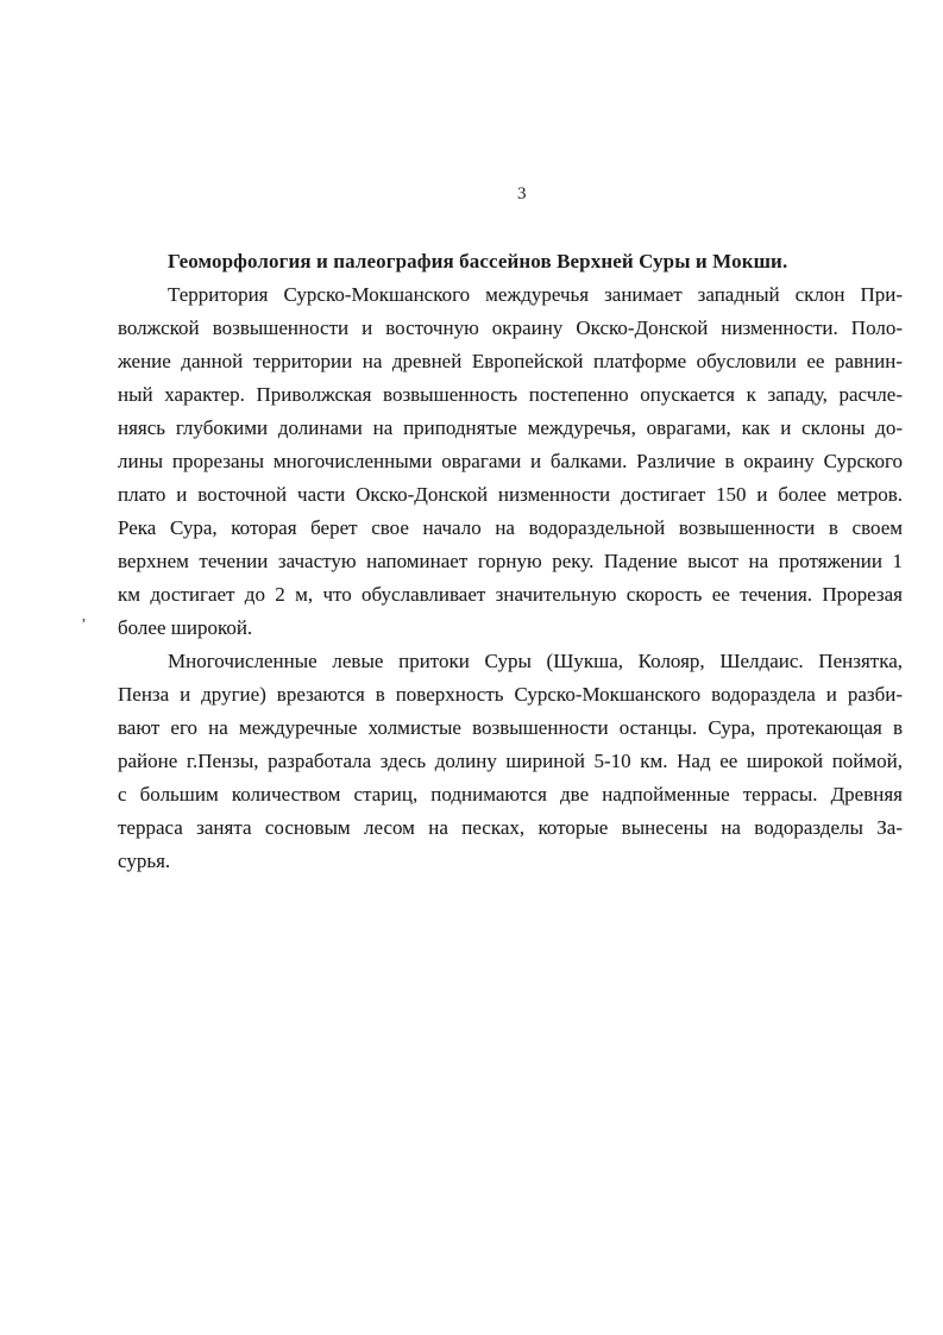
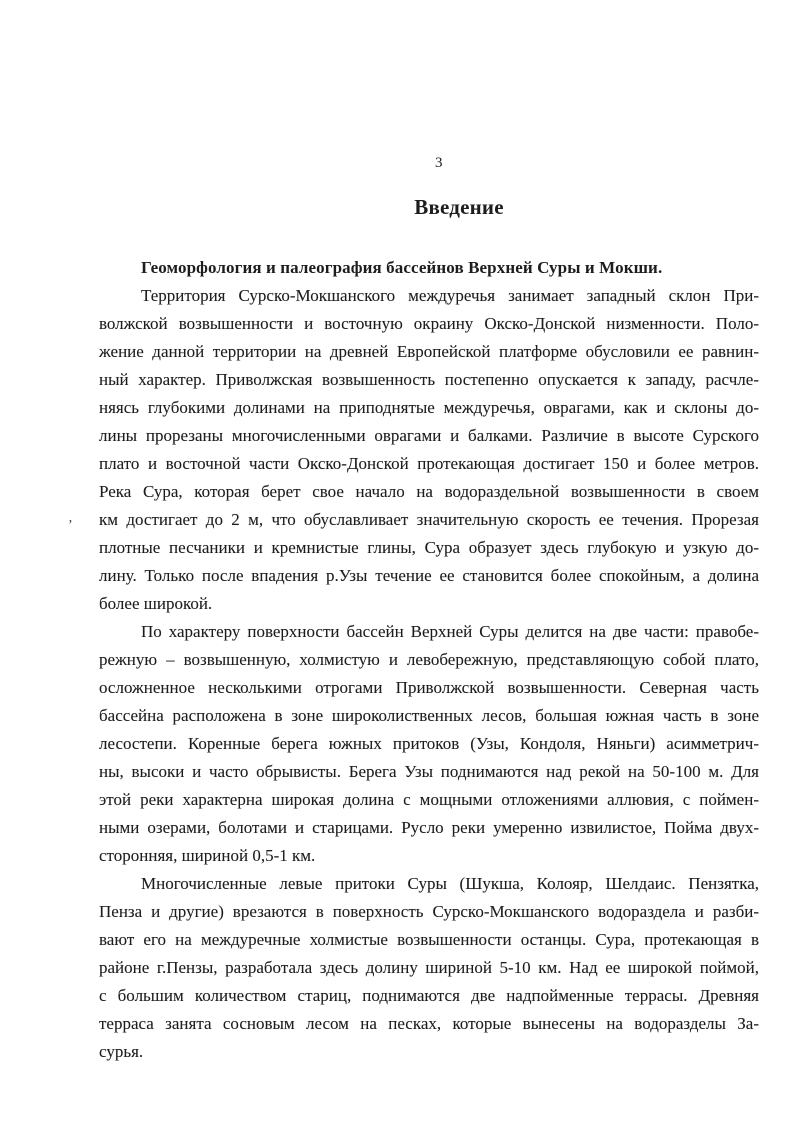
  ’
  3
+ Введение
  Геоморфология и палеография бассейнов Верхней Суры и Мокши.
  Территория Сурско-Мокшанского междуречья занимает западный склон При-
  волжской возвышенности и восточную окраину Окско-Донской низменности. Поло-
  жение данной территории на древней Европейской платформе обусловили ее равнин-
  ный характер. Приволжская возвышенность постепенно опускается к западу, расчле-
  няясь глубокими долинами на приподнятые междуречья, оврагами, как и склоны до-
- лины прорезаны многочисленными оврагами и балками. Различие в окраину Сурского
+ лины прорезаны многочисленными оврагами и балками. Различие в высоте Сурского
- плато и восточной части Окско-Донской низменности достигает 150 и более метров.
+ плато и восточной части Окско-Донской протекающая достигает 150 и более метров.
  Река Сура, которая берет свое начало на водораздельной возвышенности в своем
- верхнем течении зачастую напоминает горную реку. Падение высот на протяжении 1
  км достигает до 2 м, что обуславливает значительную скорость ее течения. Прорезая
+ плотные песчаники и кремнистые глины, Сура образует здесь глубокую и узкую до-
+ лину. Только после впадения р.Узы течение ее становится более спокойным, а долина
  более широкой.
+ По характеру поверхности бассейн Верхней Суры делится на две части: правобе-
+ режную – возвышенную, холмистую и левобережную, представляющую собой плато,
+ осложненное несколькими отрогами Приволжской возвышенности. Северная часть
+ бассейна расположена в зоне широколиственных лесов, большая южная часть в зоне
+ лесостепи. Коренные берега южных притоков (Узы, Кондоля, Няньги) асимметрич-
+ ны, высоки и часто обрывисты. Берега Узы поднимаются над рекой на 50-100 м. Для
+ этой реки характерна широкая долина с мощными отложениями аллювия, с поймен-
+ ными озерами, болотами и старицами. Русло реки умеренно извилистое, Пойма двух-
+ сторонняя, шириной 0,5-1 км.
  Многочисленные левые притоки Суры (Шукша, Колояр, Шелдаис. Пензятка,
  Пенза и другие) врезаются в поверхность Сурско-Мокшанского водораздела и разби-
  вают его на междуречные холмистые возвышенности останцы. Сура, протекающая в
  районе г.Пензы, разработала здесь долину шириной 5-10 км. Над ее широкой поймой,
  с большим количеством стариц, поднимаются две надпойменные террасы. Древняя
  терраса занята сосновым лесом на песках, которые вынесены на водоразделы За-
  сурья.
